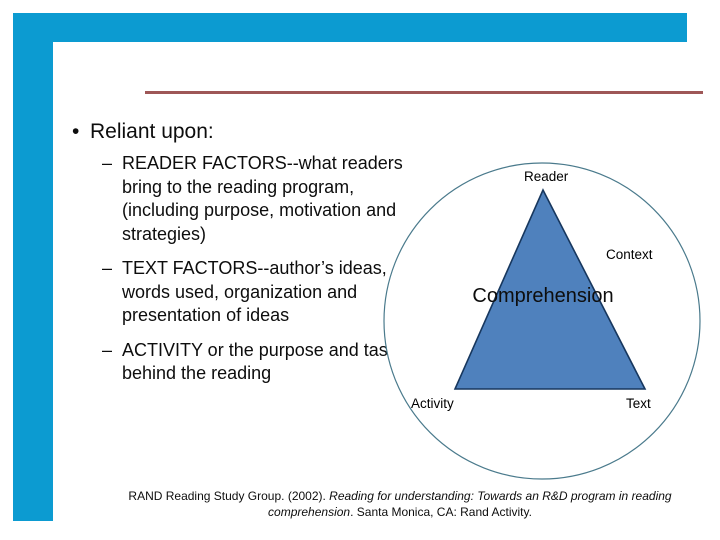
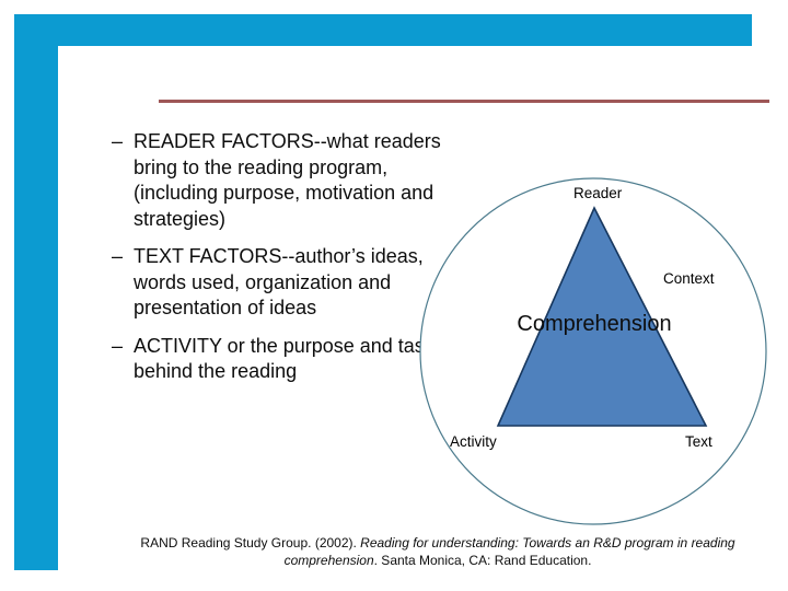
- •
- Reliant upon:
  –
  READER FACTORS--what readers bring to the reading program, (including purpose, motivation and strategies)
  –
  TEXT FACTORS--author’s ideas, words used, organization and presentation of ideas
  –
  ACTIVITY or the purpose and tas behind the reading
  Comprehension
  Reader
  Context
  Activity
  Text
- RAND Reading Study Group. (2002). Reading for understanding: Towards an R&D program in reading comprehension. Santa Monica, CA: Rand Activity.
+ RAND Reading Study Group. (2002). Reading for understanding: Towards an R&D program in reading comprehension. Santa Monica, CA: Rand Education.
